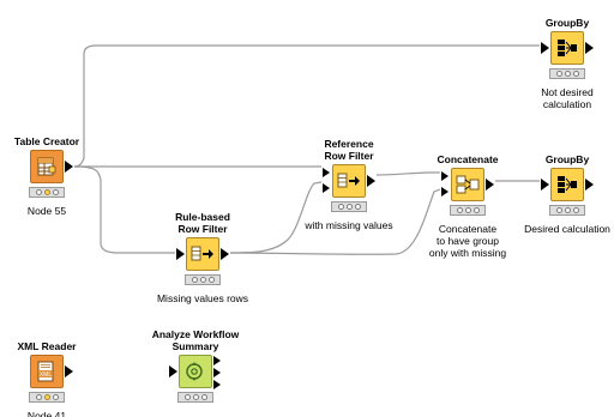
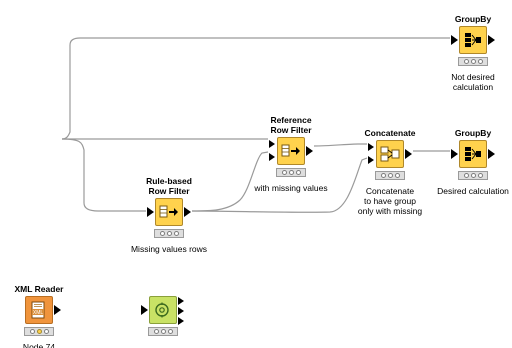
- Table Creator
- Node 55
  Rule-based
  Row Filter
  Missing values rows
  Reference
  Row Filter
  with missing values
  Concatenate
  Concatenate
  to have group
  only with missing
  GroupBy
  Desired calculation
  GroupBy
  Not desired
  calculation
  XML Reader
- Node 41
+ Node 74
- Analyze Workflow
- Summary
